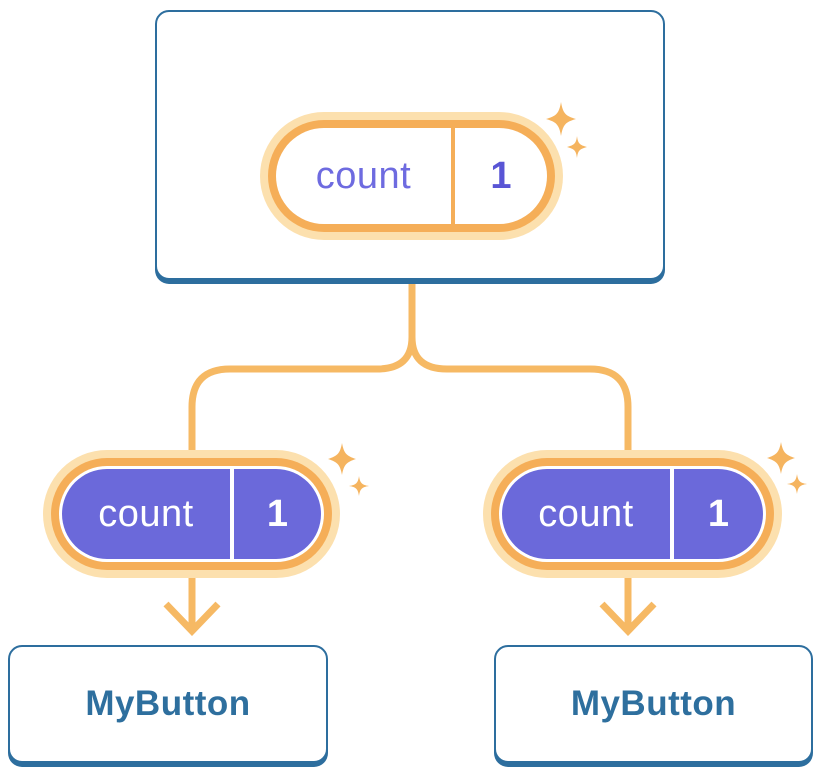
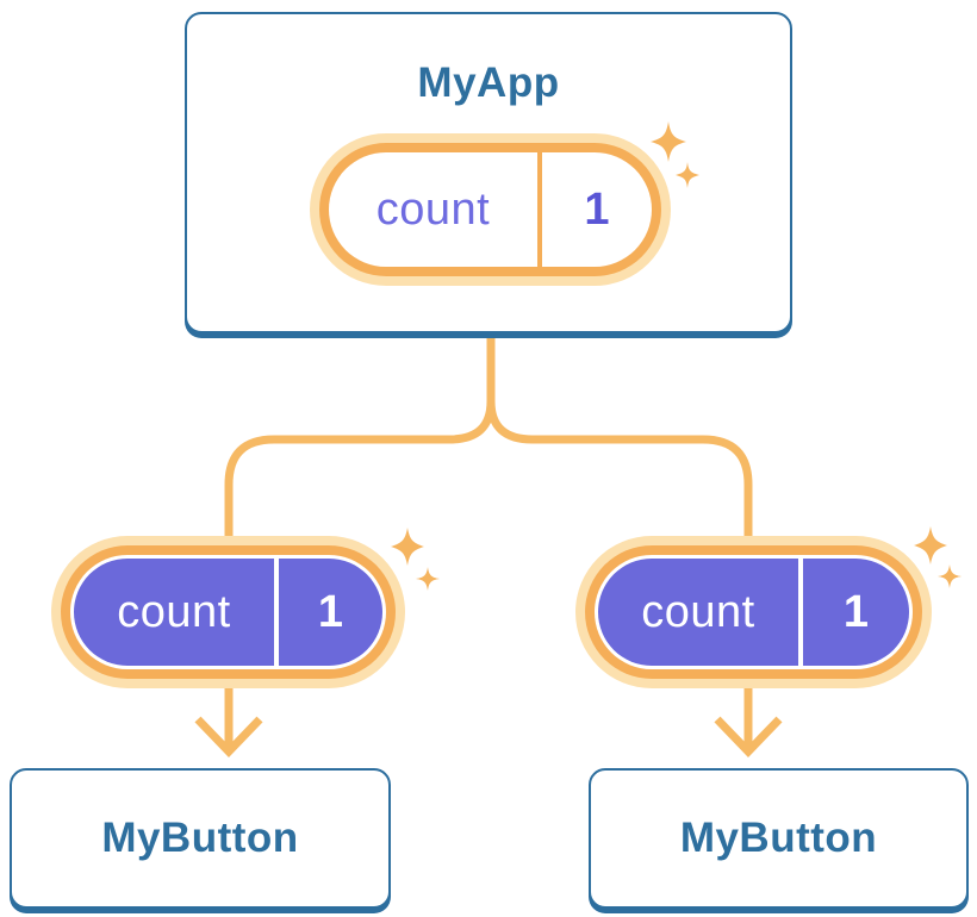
+ MyApp
  count
  1
  count
  1
  count
  1
  MyButton
  MyButton
